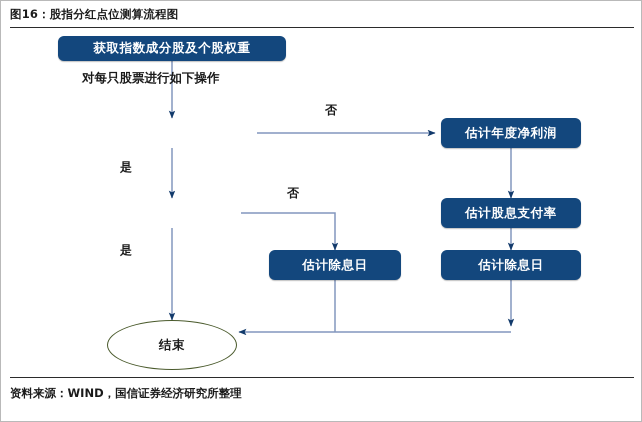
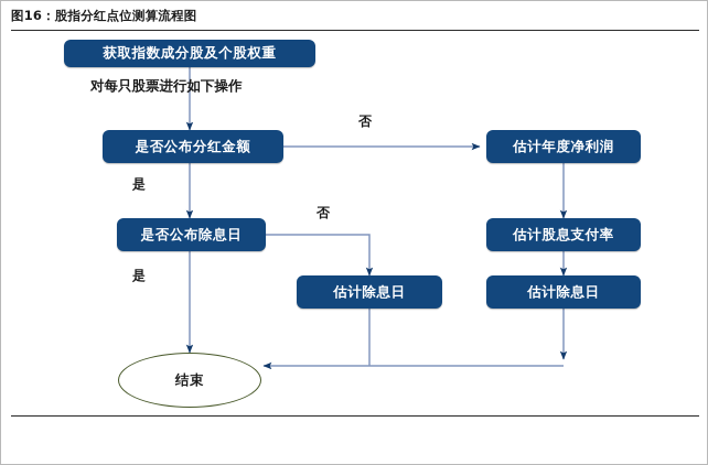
  图16：股指分红点位测算流程图
  获取指数成分股及个股权重
  对每只股票进行如下操作
+ 是否公布分红金额
  否
  估计年度净利润
  是
+ 是否公布除息日
  否
  估计股息支付率
  是
  估计除息日
  估计除息日
  结束
- 资料来源：WIND，国信证券经济研究所整理
